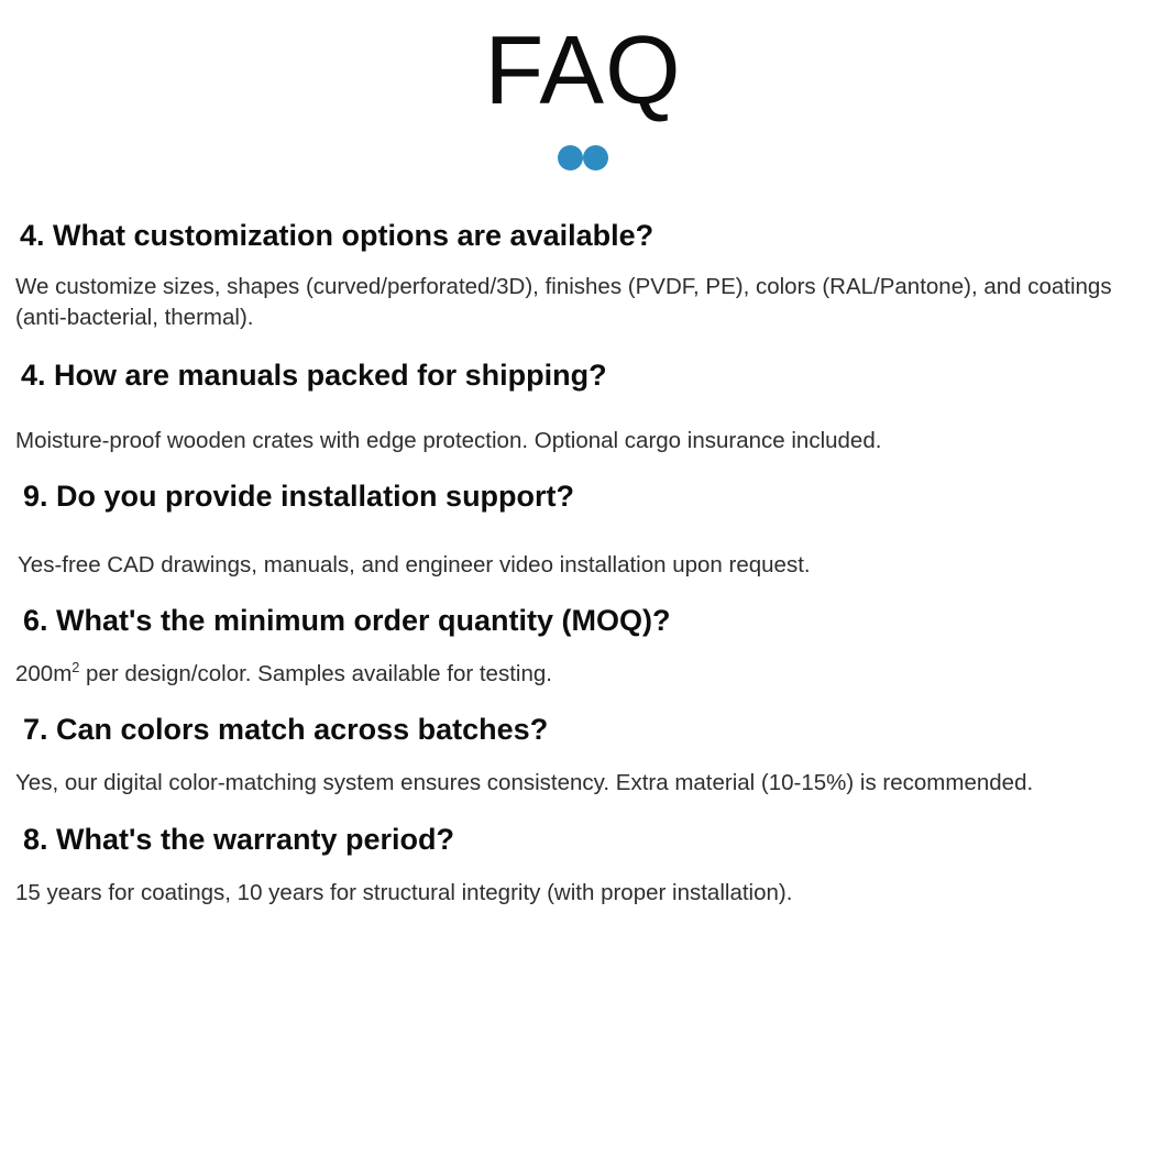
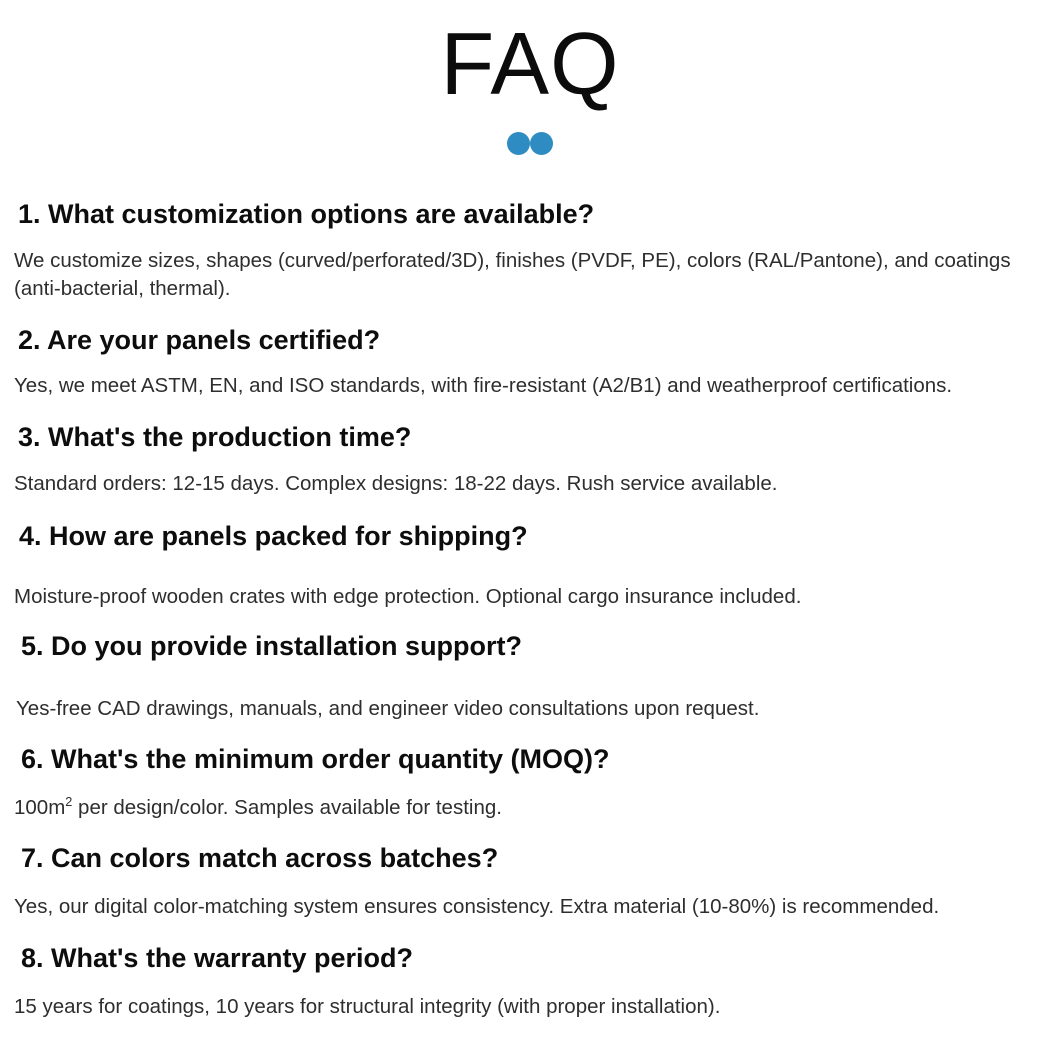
  FAQ
- 4. What customization options are available?
+ 1. What customization options are available?
  We customize sizes, shapes (curved/perforated/3D), finishes (PVDF, PE), colors (RAL/Pantone), and coatings (anti-bacterial, thermal).
+ 2. Are your panels certified?
+ Yes, we meet ASTM, EN, and ISO standards, with fire-resistant (A2/B1) and weatherproof certifications.
+ 3. What's the production time?
+ Standard orders: 12-15 days. Complex designs: 18-22 days. Rush service available.
- 4. How are manuals packed for shipping?
+ 4. How are panels packed for shipping?
  Moisture-proof wooden crates with edge protection. Optional cargo insurance included.
- 9. Do you provide installation support?
+ 5. Do you provide installation support?
- Yes-free CAD drawings, manuals, and engineer video installation upon request.
+ Yes-free CAD drawings, manuals, and engineer video consultations upon request.
  6. What's the minimum order quantity (MOQ)?
- 200m2 per design/color. Samples available for testing.
+ 100m2 per design/color. Samples available for testing.
  7. Can colors match across batches?
- Yes, our digital color-matching system ensures consistency. Extra material (10-15%) is recommended.
+ Yes, our digital color-matching system ensures consistency. Extra material (10-80%) is recommended.
  8. What's the warranty period?
  15 years for coatings, 10 years for structural integrity (with proper installation).
